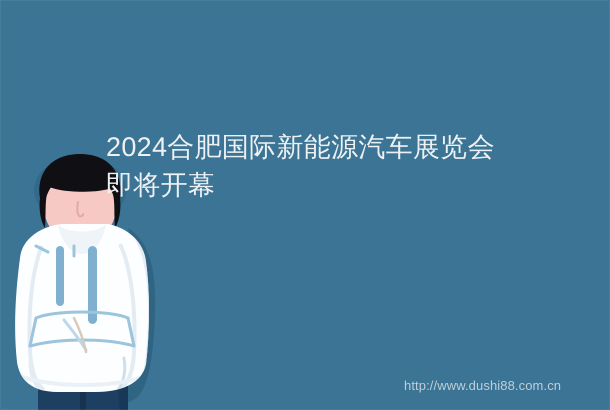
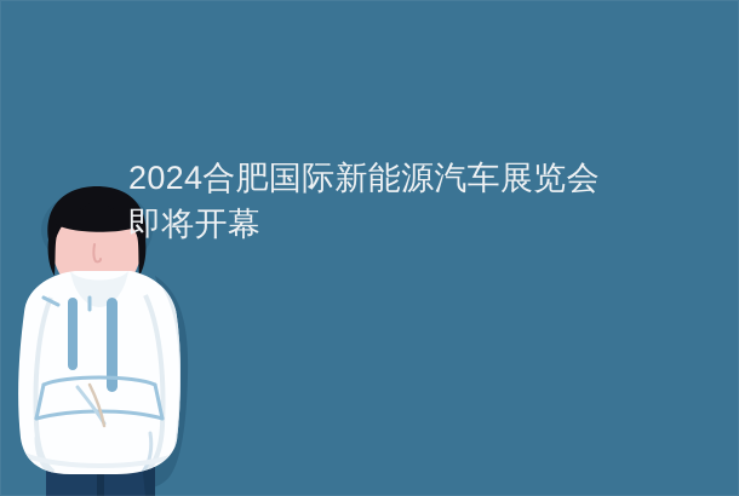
  2024合肥国际新能源汽车展览会即将开幕
- http://www.dushi88.com.cn
